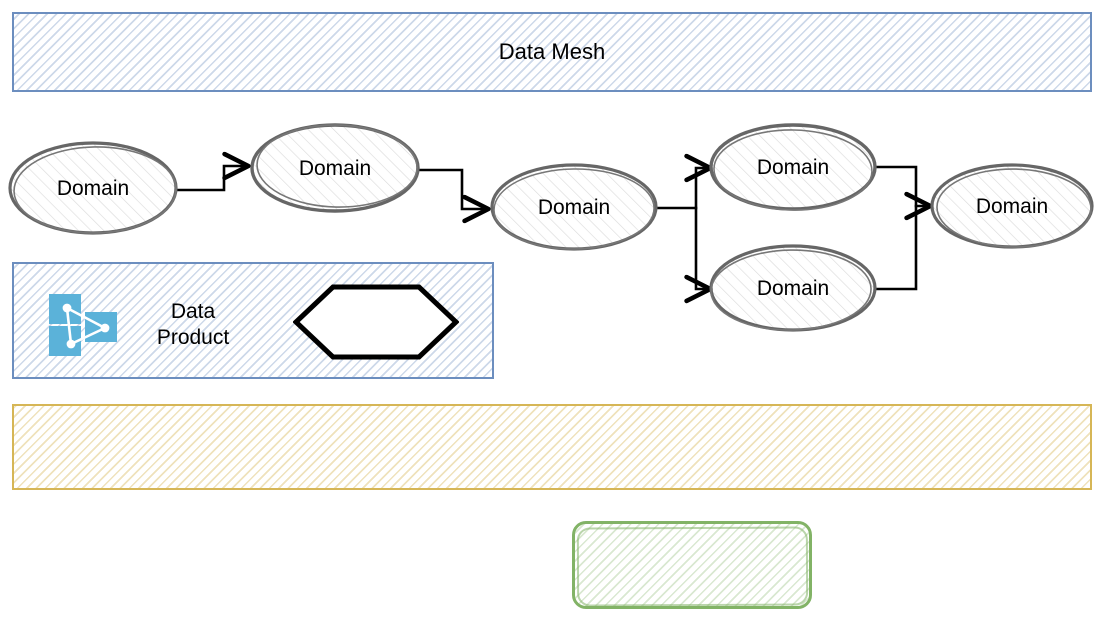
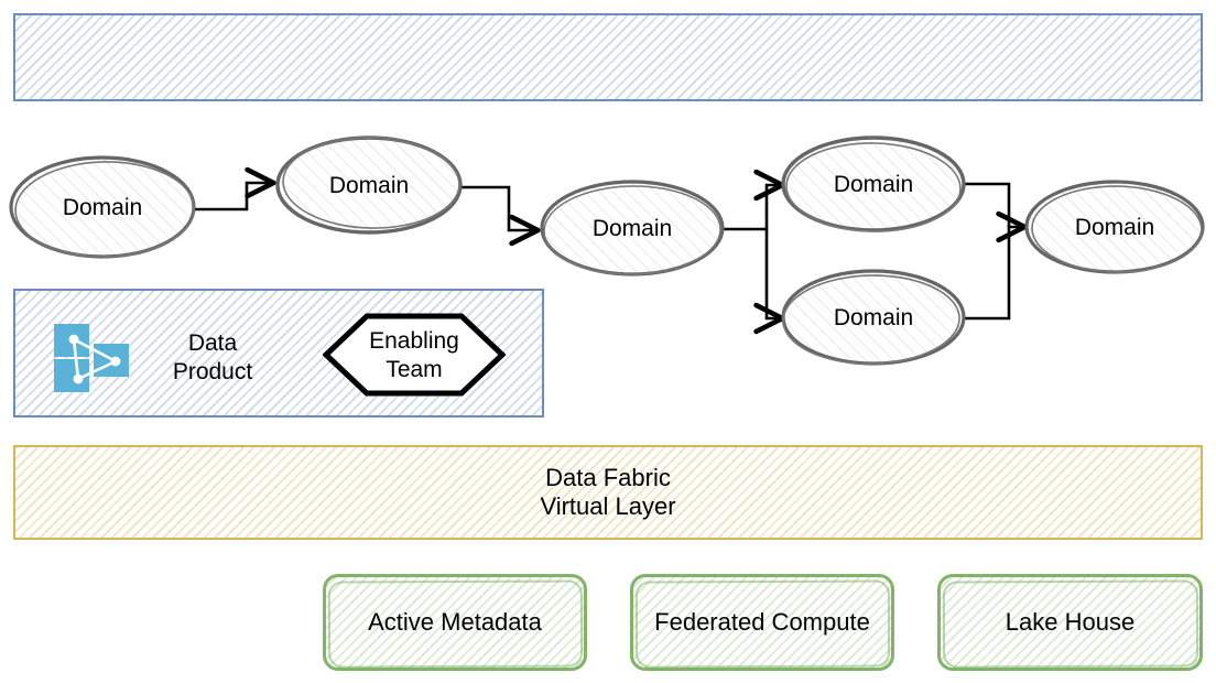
- Data Mesh
  Domain
  Domain
  Domain
  Domain
  Domain
  Domain
  Data
  Product
+ Enabling
+ Team
+ Data Fabric
+ Virtual Layer
+ Active Metadata
+ Federated Compute
+ Lake House
